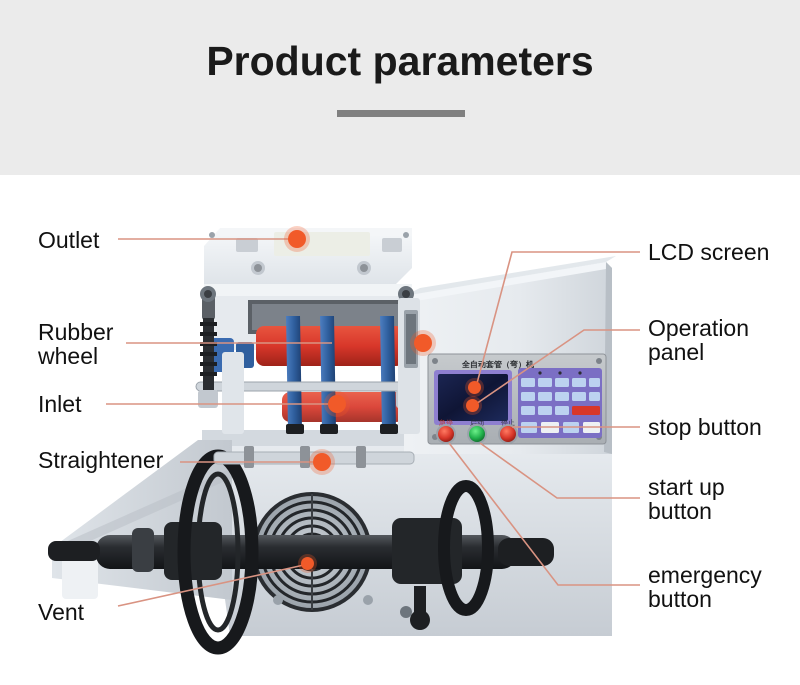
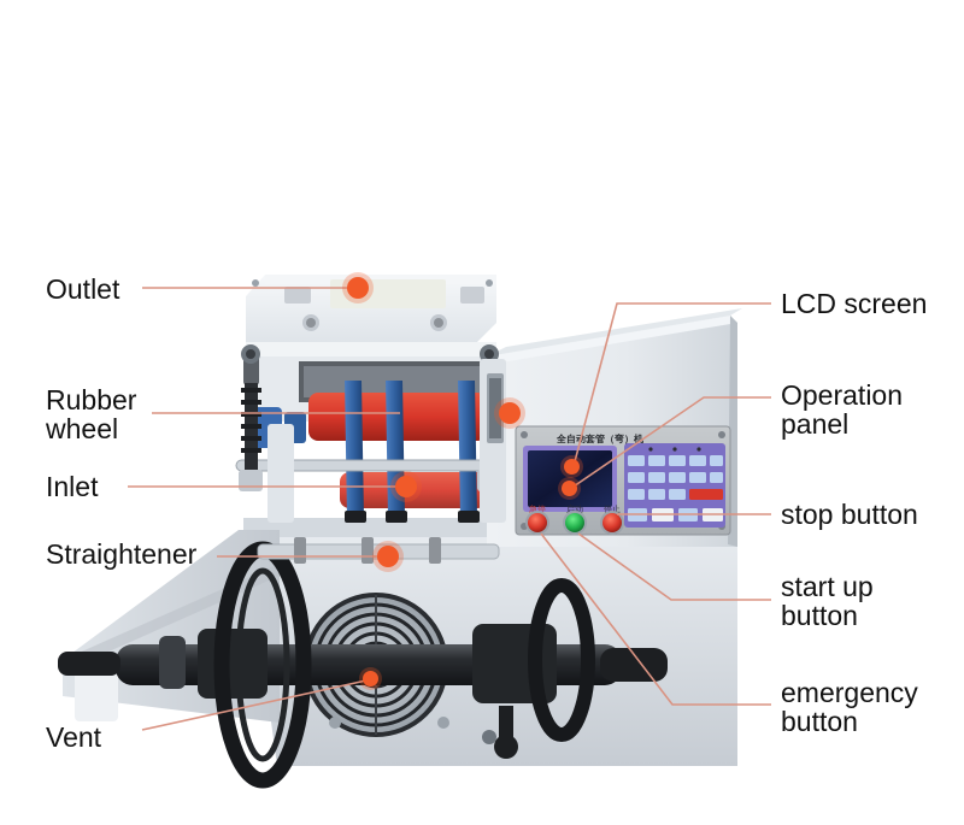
- Product parameters
  全自套管（弯）机
  急停
  启动
  停止
  Outlet
  Rubber
  wheel
  Inlet
  Straightener
  Vent
  LCD screen
  Operation
  panel
  stop button
  start up
  button
  emergency
  button
